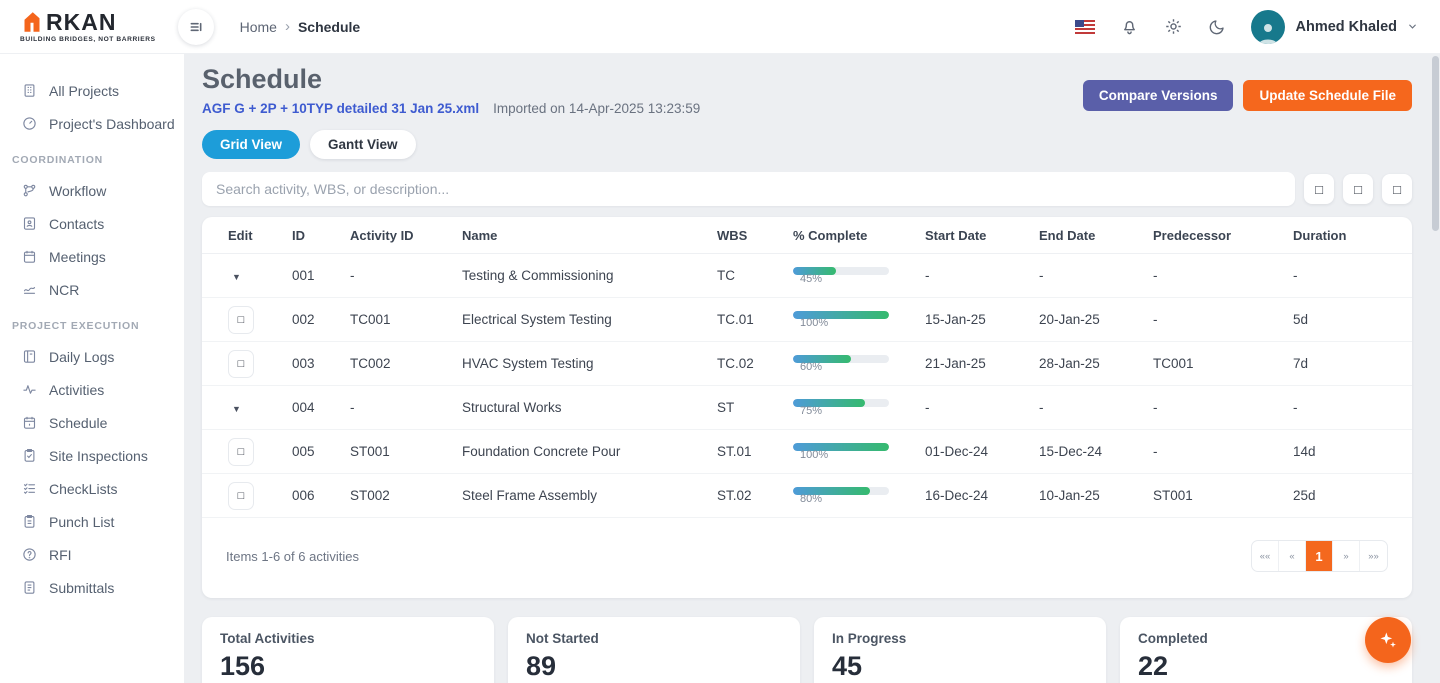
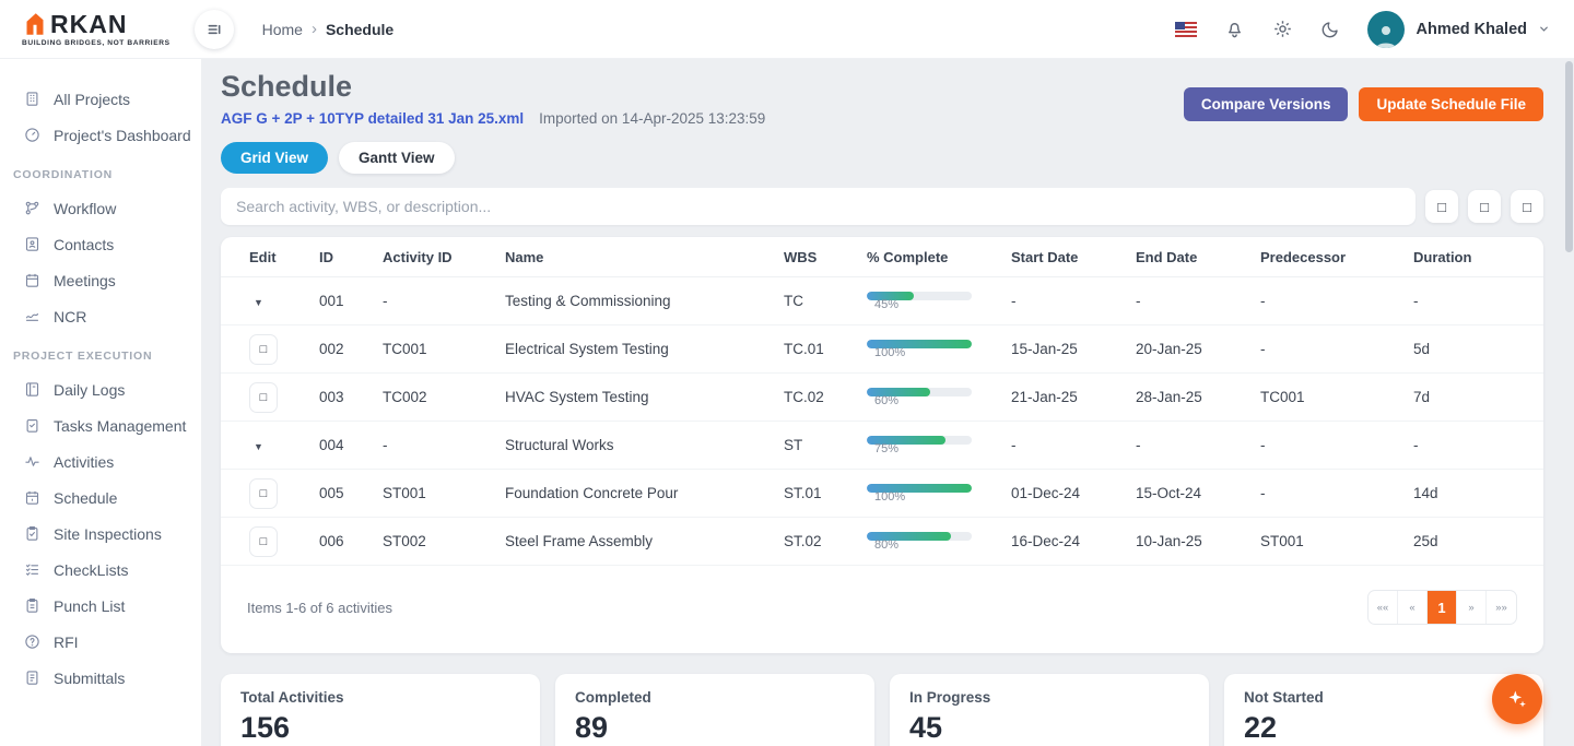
  RKAN
  Home
  ›
  Schedule
  Ahmed Khaled
  All Projects
  Project's Dashboard
  COORDINATION
  Workflow
  Contacts
  Meetings
  NCR
  PROJECT EXECUTION
  Daily Logs
+ Tasks Management
  Activities
  Schedule
  Site Inspections
  CheckLists
  Punch List
  RFI
  Submittals
  Schedule
  AGF G + 2P + 10TYP detailed 31 Jan 25.xml
  Imported on 14-Apr-2025 13:23:59
  Compare Versions
  Update Schedule File
  Grid View
  Gantt View
  Search activity, WBS, or description...
  □
  □
  □
  Edit
  ID
  Activity ID
  Name
  WBS
  % Complete
  Start Date
  End Date
  Predecessor
  Duration
  ▼
  001
  -
  Testing & Commissioning
  TC
  45%
  -
  -
  -
  -
  □
  002
  TC001
  Electrical System Testing
  TC.01
  100%
  15-Jan-25
  20-Jan-25
  -
  5d
  □
  003
  TC002
  HVAC System Testing
  TC.02
  60%
  21-Jan-25
  28-Jan-25
  TC001
  7d
  ▼
  004
  -
  Structural Works
  ST
  75%
  -
  -
  -
  -
  □
  005
  ST001
  Foundation Concrete Pour
  ST.01
  100%
  01-Dec-24
- 15-Dec-24
+ 15-Oct-24
  -
  14d
  □
  006
  ST002
  Steel Frame Assembly
  ST.02
  80%
  16-Dec-24
  10-Jan-25
  ST001
  25d
  Items 1-6 of 6 activities
  ««
  «
  1
  »
  »»
  Total Activities
  156
- Not Started
+ Completed
  89
  In Progress
  45
- Completed
+ Not Started
  22
